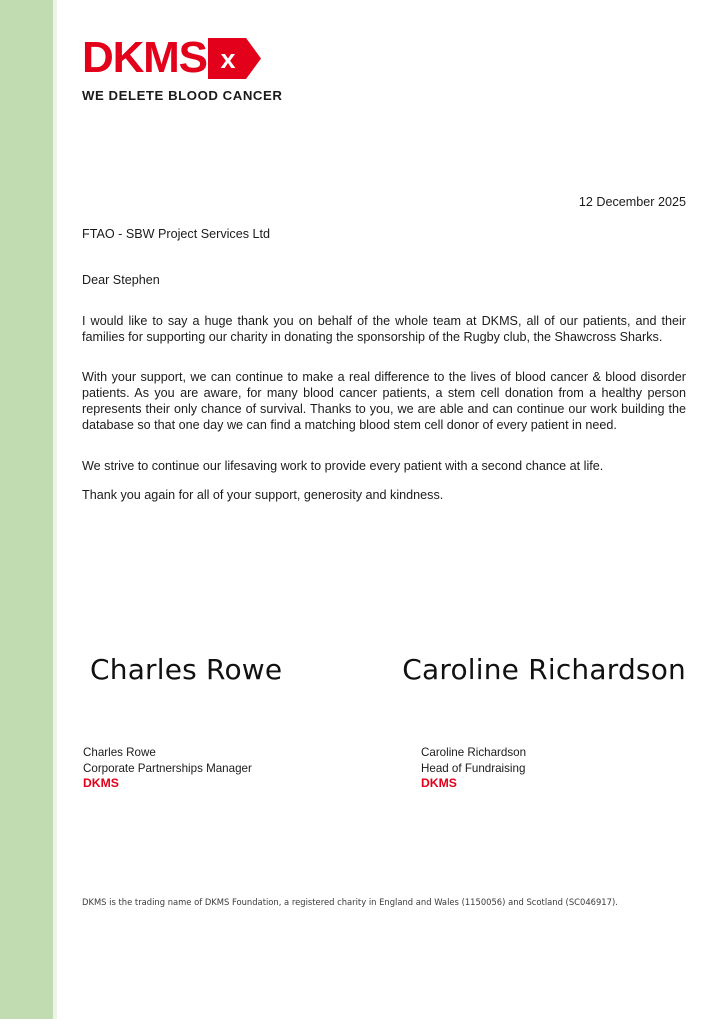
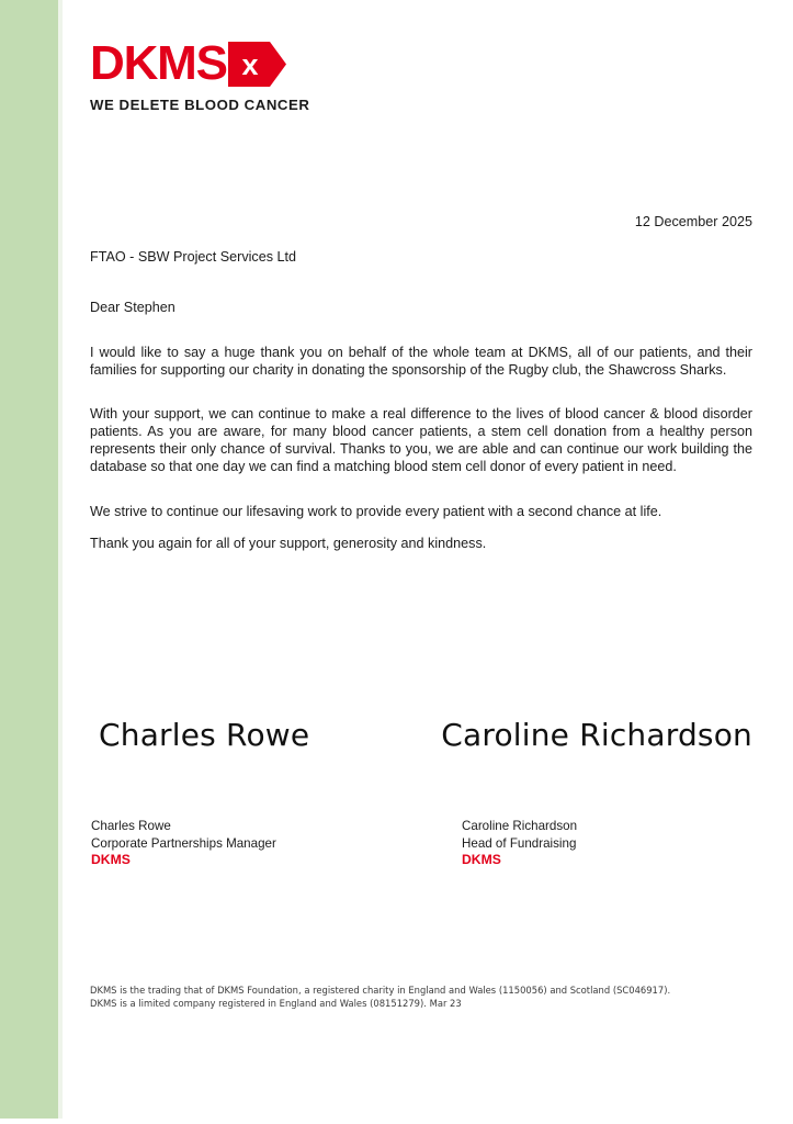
  DKMS
  x
  WE DELETE BLOOD CANCER
  12 December 2025
  FTAO - SBW Project Services Ltd
  Dear Stephen
  I would like to say a huge thank you on behalf of the whole team at DKMS, all of our patients, and their families for supporting our charity in donating the sponsorship of the Rugby club, the Shawcross Sharks.
  With your support, we can continue to make a real difference to the lives of blood cancer & blood disorder patients. As you are aware, for many blood cancer patients, a stem cell donation from a healthy person represents their only chance of survival. Thanks to you, we are able and can continue our work building the database so that one day we can find a matching blood stem cell donor of every patient in need.
  We strive to continue our lifesaving work to provide every patient with a second chance at life.
  Thank you again for all of your support, generosity and kindness.
  Caroline Richardson
  Charles Rowe
  Charles Rowe
  Corporate Partnerships Manager
  DKMS
  Caroline Richardson
  Head of Fundraising
  DKMS
- DKMS is the trading name of DKMS Foundation, a registered charity in England and Wales (1150056) and Scotland (SC046917).
+ DKMS is the trading that of DKMS Foundation, a registered charity in England and Wales (1150056) and Scotland (SC046917).
+ DKMS is a limited company registered in England and Wales (08151279). Mar 23
